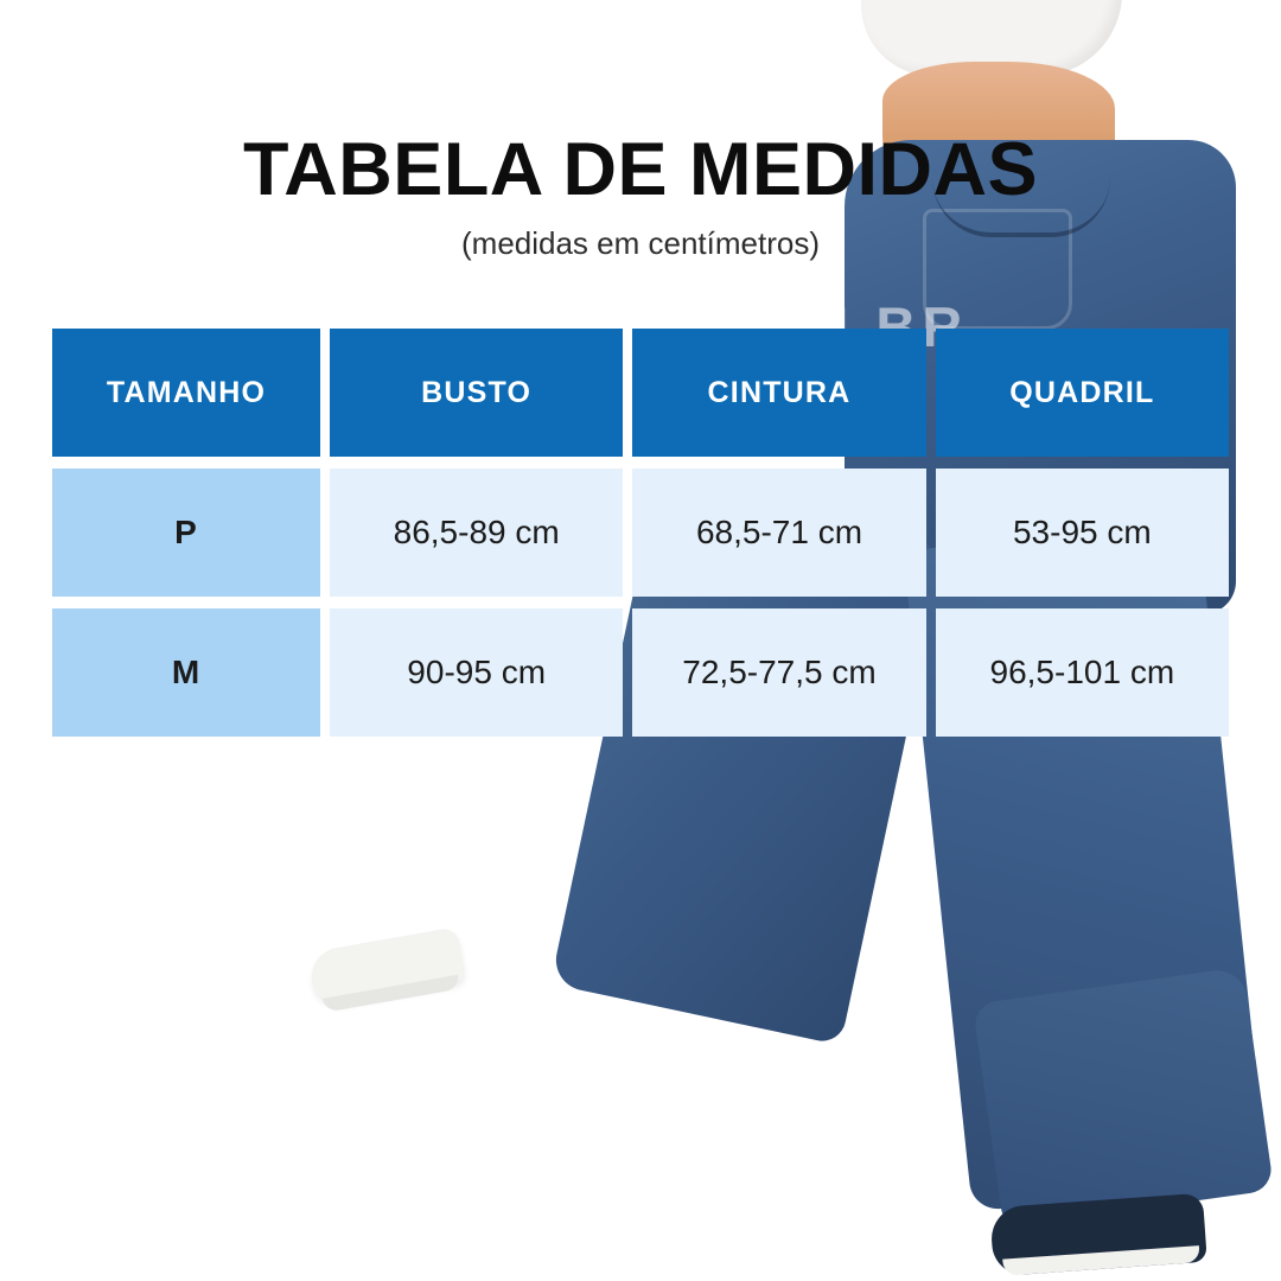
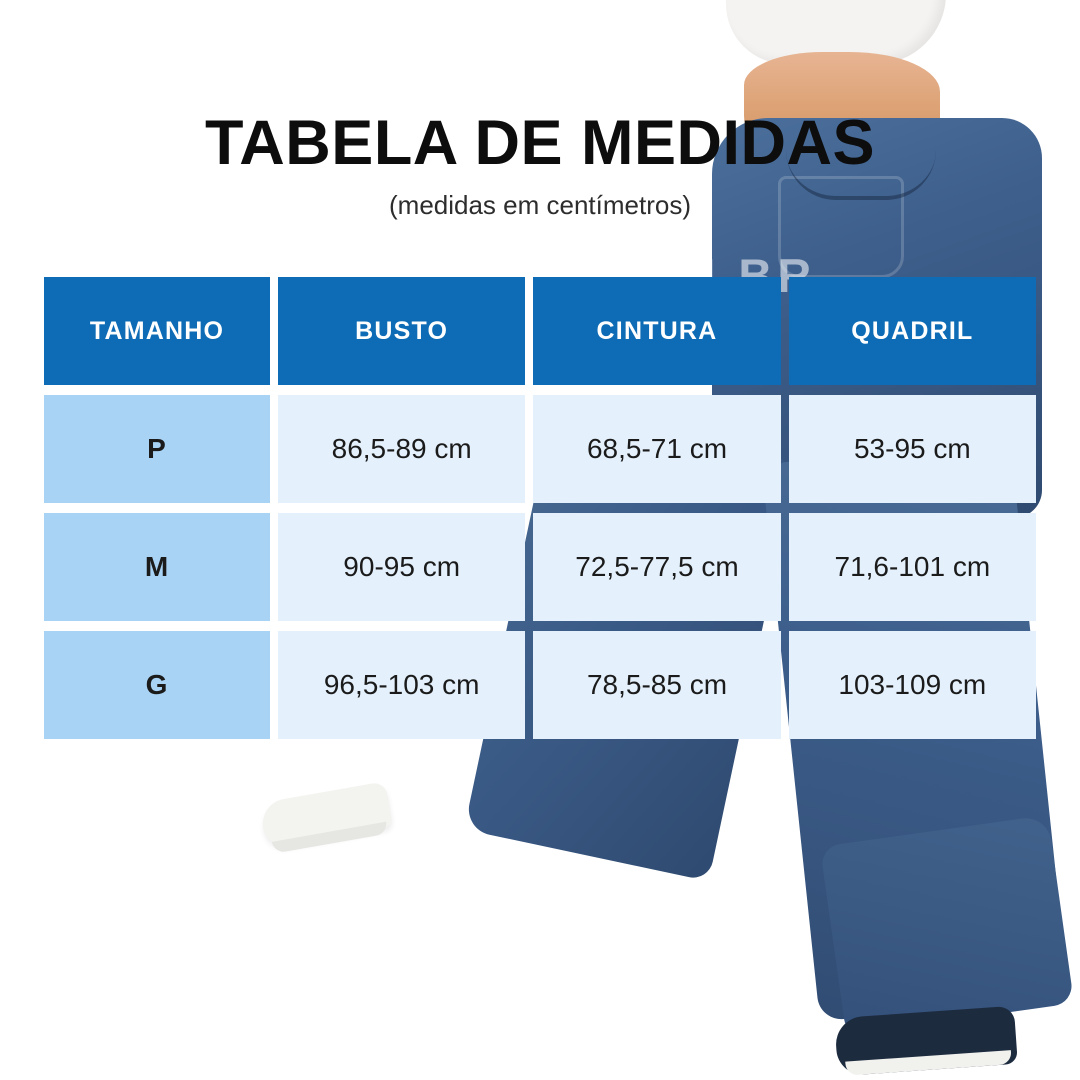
  SIMPLEBUY.COM.BR
  TABELA DE MEDIDAS
  (medidas em centímetros)
  TAMANHO	BUSTO	CINTURA	QUADRIL
  P	86,5-89 cm	68,5-71 cm	53-95 cm
- M	90-95 cm	72,5-77,5 cm	96,5-101 cm
+ M	90-95 cm	72,5-77,5 cm	71,6-101 cm
+ G	96,5-103 cm	78,5-85 cm	103-109 cm
